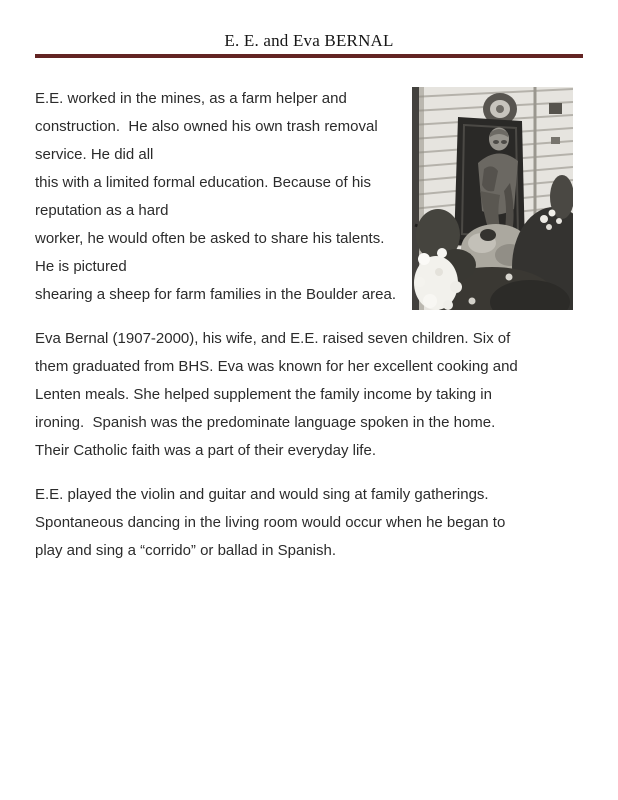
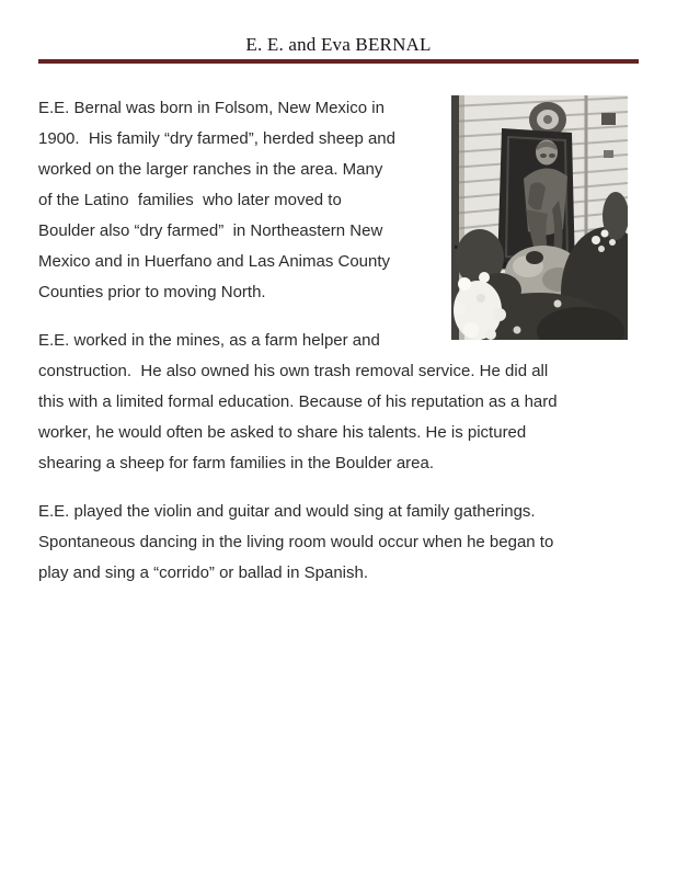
  E. E. and Eva BERNAL
+ E.E. Bernal was born in Folsom, New Mexico in
+ 1900. His family “dry farmed”, herded sheep and
+ worked on the larger ranches in the area. Many
+ of the Latino families who later moved to
+ Boulder also “dry farmed” in Northeastern New
+ Mexico and in Huerfano and Las Animas County
+ Counties prior to moving North.
  E.E. worked in the mines, as a farm helper and
  construction. He also owned his own trash removal service. He did all
  this with a limited formal education. Because of his reputation as a hard
  worker, he would often be asked to share his talents. He is pictured
  shearing a sheep for farm families in the Boulder area.
- Eva Bernal (1907-2000), his wife, and E.E. raised seven children. Six of
- them graduated from BHS. Eva was known for her excellent cooking and
- Lenten meals. She helped supplement the family income by taking in
- ironing. Spanish was the predominate language spoken in the home.
- Their Catholic faith was a part of their everyday life.
  E.E. played the violin and guitar and would sing at family gatherings.
  Spontaneous dancing in the living room would occur when he began to
  play and sing a “corrido” or ballad in Spanish.
